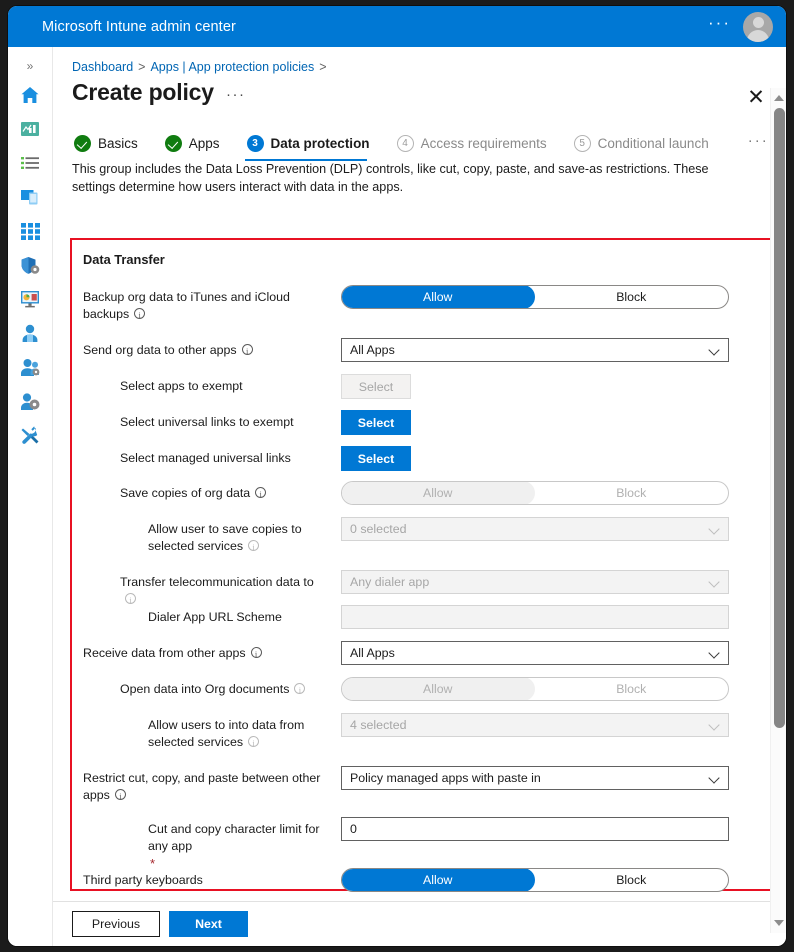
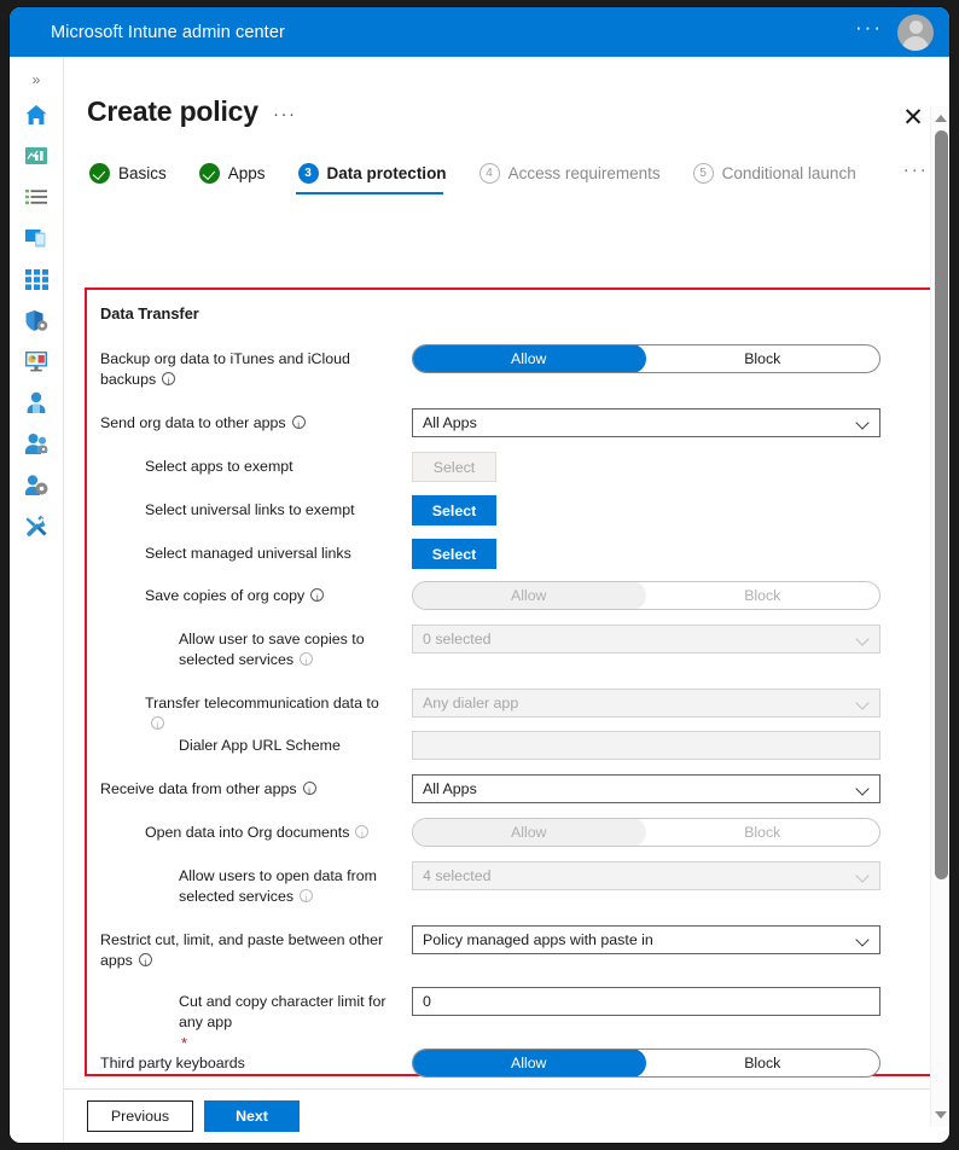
  Microsoft Intune admin center
  ···
  »
- Dashboard > Apps | App protection policies >
  Create policy
  ···
  ✕
  Basics
  Apps
  3
  Data protection
  4
  Access requirements
  5
  Conditional launch
  ···
- This group includes the Data Loss Prevention (DLP) controls, like cut, copy, paste, and save-as restrictions. These settings determine how users interact with data in the apps.
  Data Transfer
  Backup org data to iTunes and iCloud backups
  Allow
  Block
  Send org data to other apps
  All Apps
  Select apps to exempt
  Select
  Select universal links to exempt
  Select
  Select managed universal links
  Select
- Save copies of org data
+ Save copies of org copy
  Allow
  Block
  Allow user to save copies to selected services
  0 selected
  Transfer telecommunication data to
  Any dialer app
  Dialer App URL Scheme
  Receive data from other apps
  All Apps
  Open data into Org documents
  Allow
  Block
- Allow users to into data from selected services
+ Allow users to open data from selected services
  4 selected
- Restrict cut, copy, and paste between other apps
+ Restrict cut, limit, and paste between other apps
  Policy managed apps with paste in
  Cut and copy character limit for any app
  *
  0
  Third party keyboards
  Allow
  Block
  Previous
  Next
